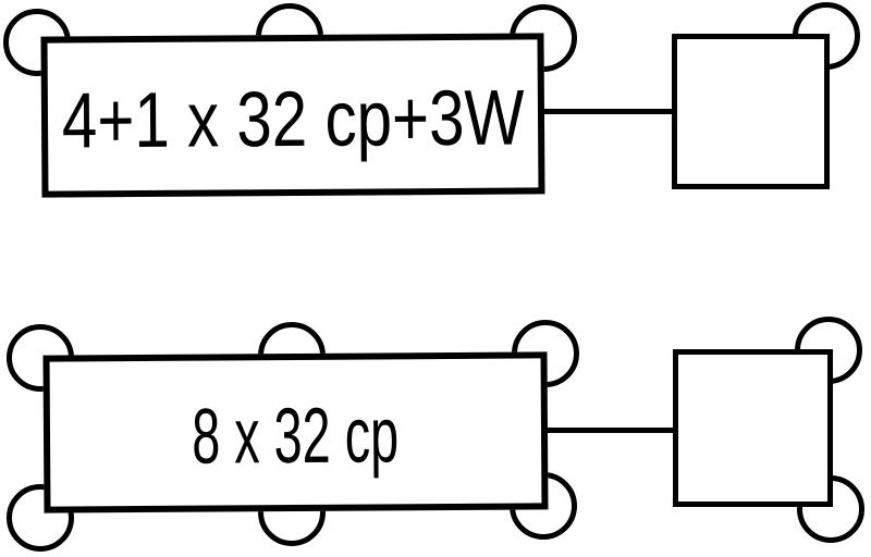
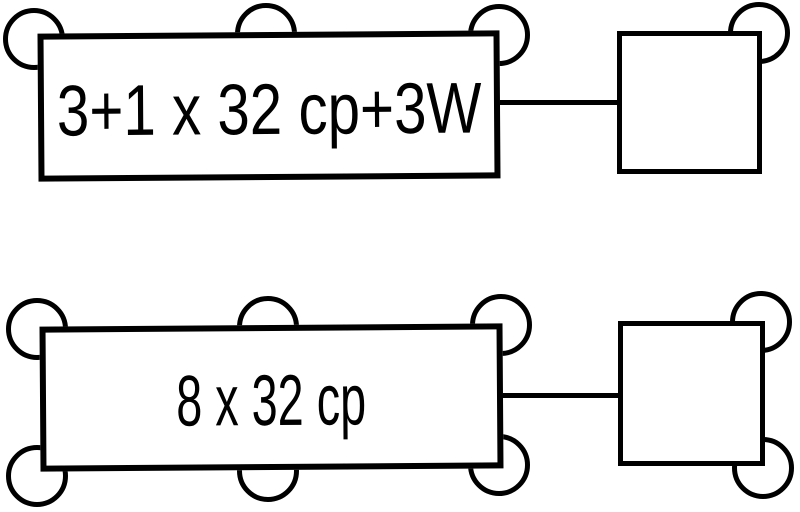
- 4+1 x 32 cp+3W
+ 3+1 x 32 cp+3W
  8 x 32 cp
